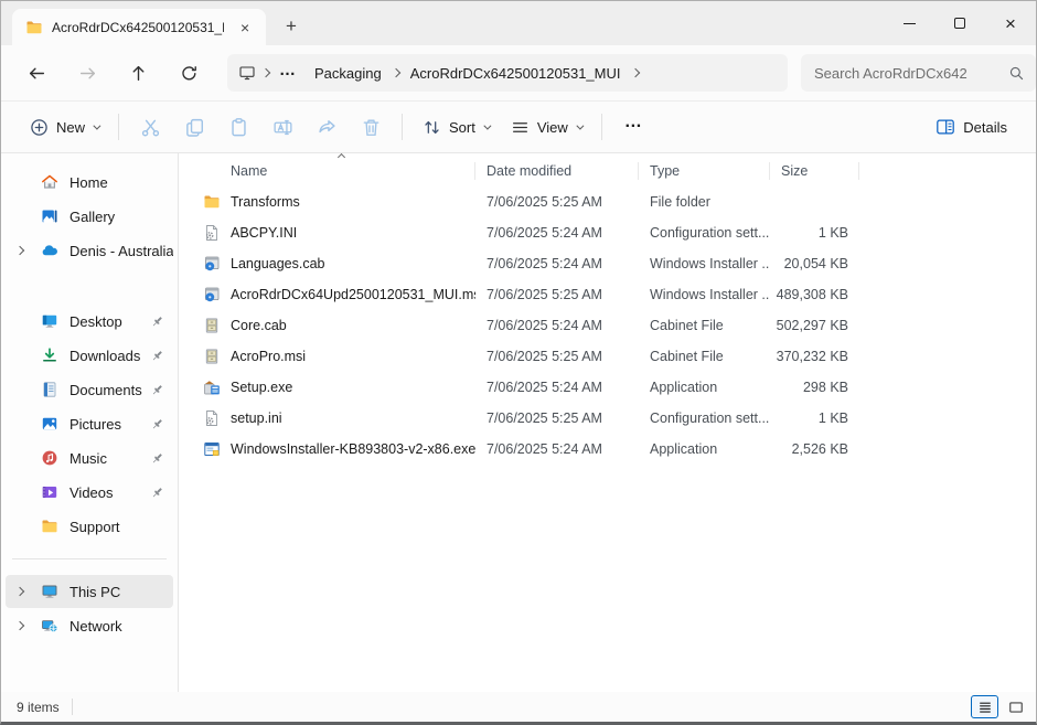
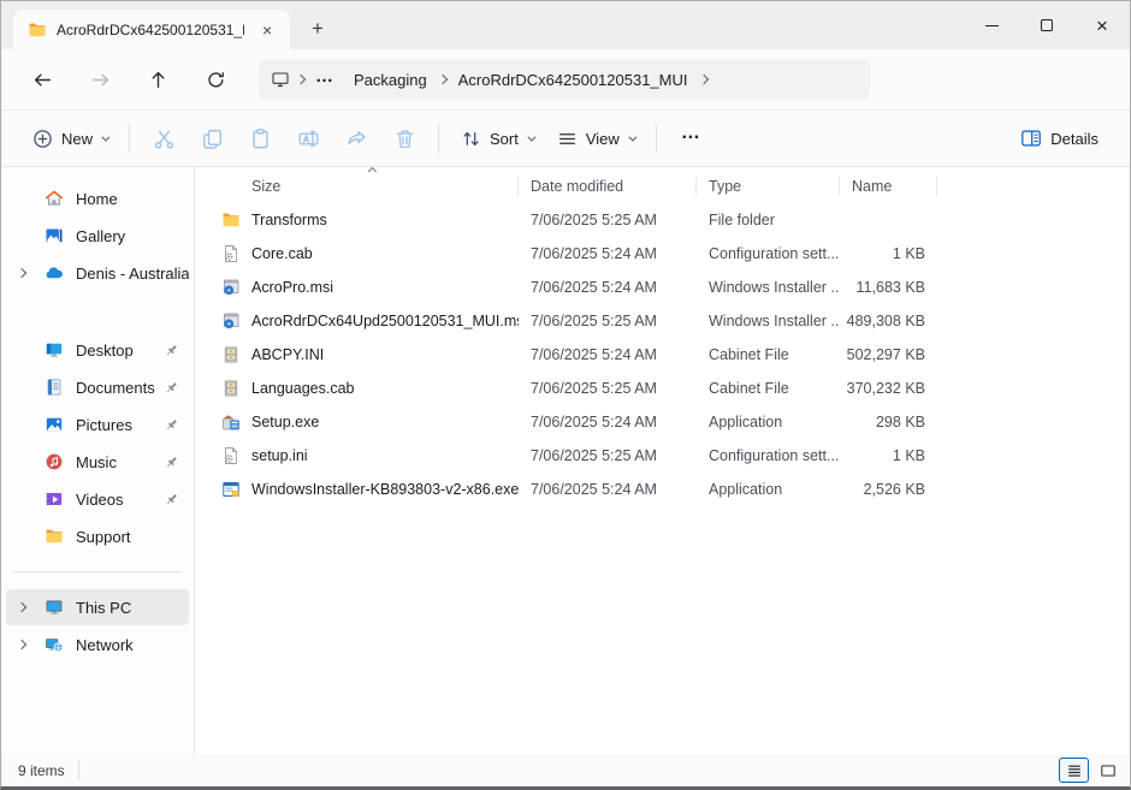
  AcroRdrDCx642500120531_
  ×
  +
  ×
  …
  Packaging
  AcroRdrDCx642500120531_MUI
- Search AcroRdrDCx642
  New
  Sort
  View
  …
  Details
  Home
  Gallery
  Denis - Australia
  Desktop
- Downloads
  Documents
  Pictures
  Music
  Videos
  Support
  This PC
  Network
- Name
+ Size
  Date modified
  Type
- Size
+ Name
  Transforms
  7/06/2025 5:25 AM
  File folder
- ABCPY.INI
+ Core.cab
  7/06/2025 5:24 AM
  Configuration sett...
  1 KB
- Languages.cab
+ AcroPro.msi
  7/06/2025 5:24 AM
  Windows Installer ..
- 20,054 KB
+ 11,683 KB
  AcroRdrDCx64Upd2500120531_MUI.m
  7/06/2025 5:25 AM
  Windows Installer ..
  489,308 KB
- Core.cab
+ ABCPY.INI
  7/06/2025 5:24 AM
  Cabinet File
  502,297 KB
- AcroPro.msi
+ Languages.cab
  7/06/2025 5:25 AM
  Cabinet File
  370,232 KB
  Setup.exe
  7/06/2025 5:24 AM
  Application
  298 KB
  setup.ini
  7/06/2025 5:25 AM
  Configuration sett...
  1 KB
  WindowsInstaller-KB893803-v2-x86.exe
  7/06/2025 5:24 AM
  Application
  2,526 KB
  9 items
